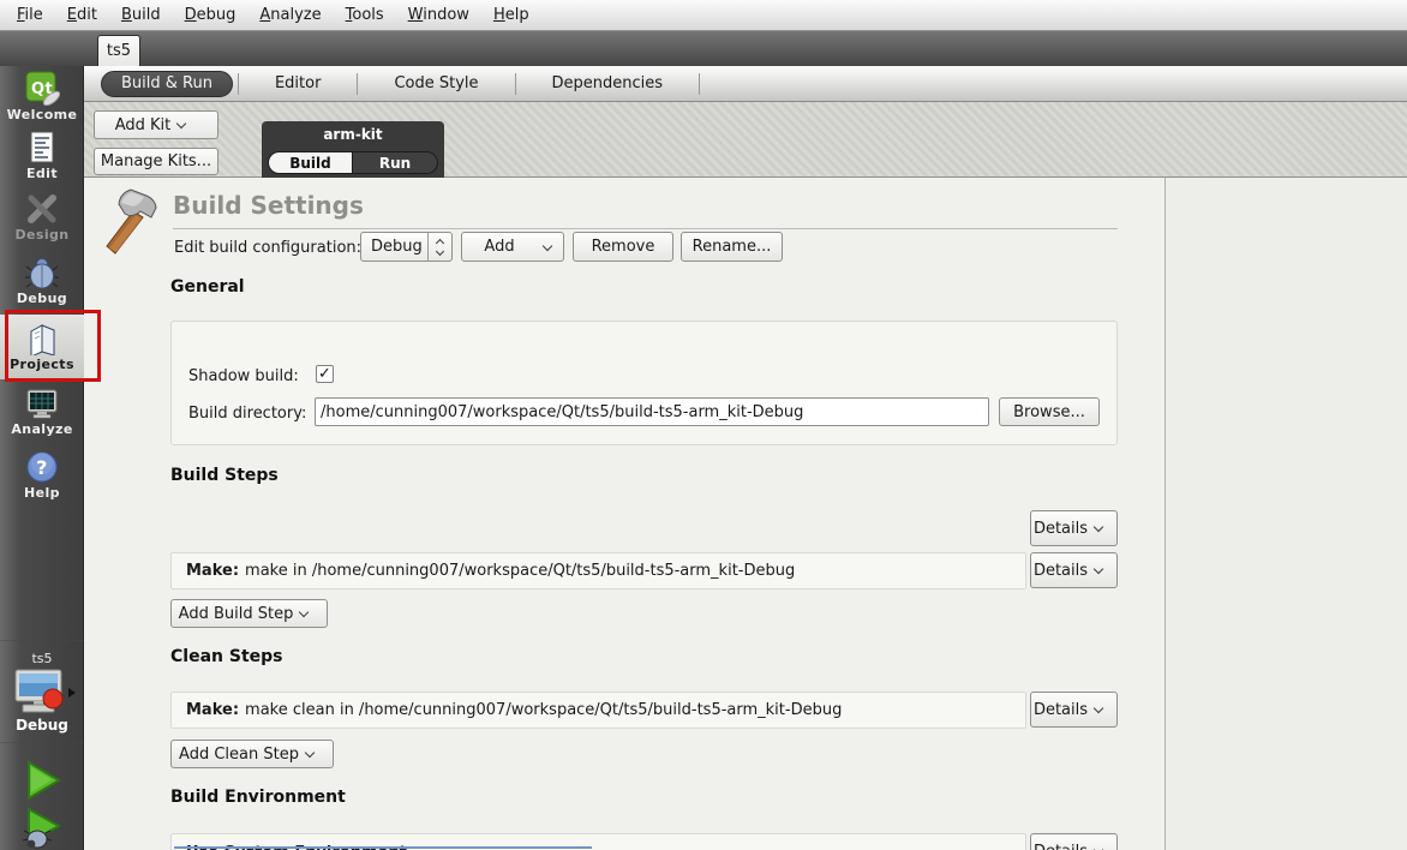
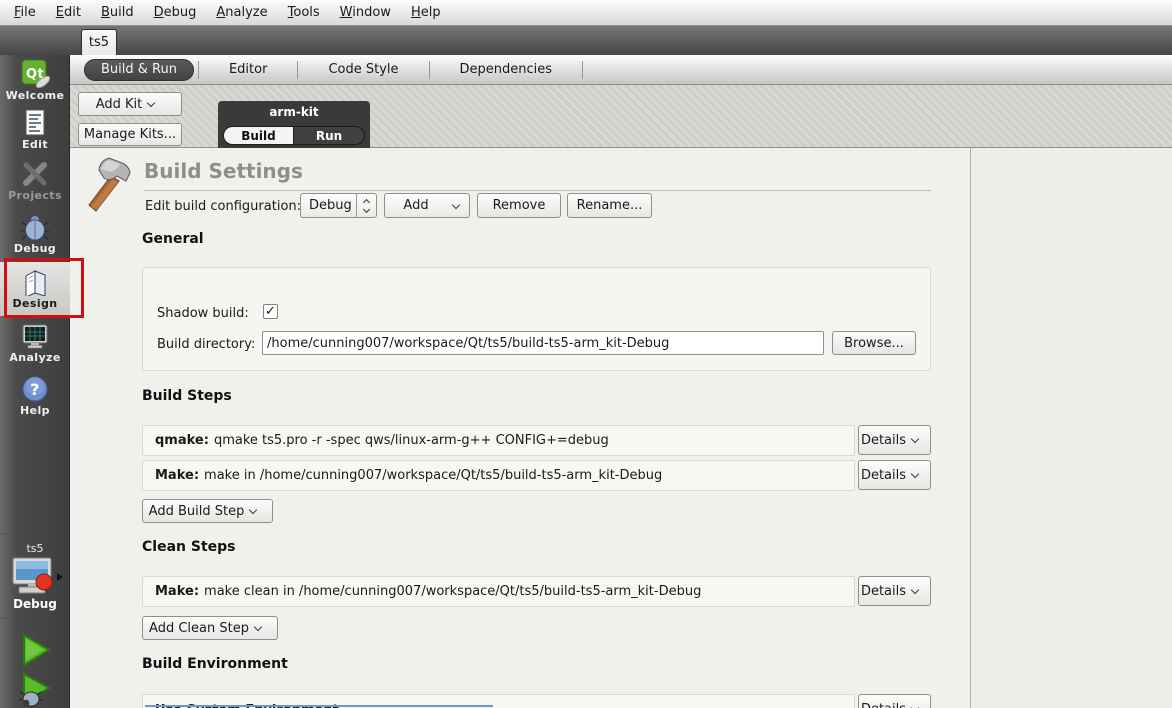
  File
  Edit
  Build
  Debug
  Analyze
  Tools
  Window
  Help
  ts5
  Build & Run
  Editor
  Code Style
  Dependencies
  Add Kit
  Manage Kits...
  arm-kit
  Build
  Run
  Qt
  Welcome
  Edit
- Design
+ Projects
  Debug
- Projects
+ Design
  Analyze
  ?
  Help
  ts5
  Debug
  Build Settings
  Edit build configuration:
  Debug
  Add
  Remove
  Rename...
  General
  Shadow build:
  ✓
  Build directory:
  /home/cunning007/workspace/Qt/ts5/build-ts5-arm_kit-Debug
  Browse...
  Build Steps
+ qmake:
+ qmake ts5.pro -r -spec qws/linux-arm-g++ CONFIG+=debug
  Details
  Make:
  make in /home/cunning007/workspace/Qt/ts5/build-ts5-arm_kit-Debug
  Details
  Add Build Step
  Clean Steps
  Make:
  make clean in /home/cunning007/workspace/Qt/ts5/build-ts5-arm_kit-Debug
  Details
  Add Clean Step
  Build Environment
